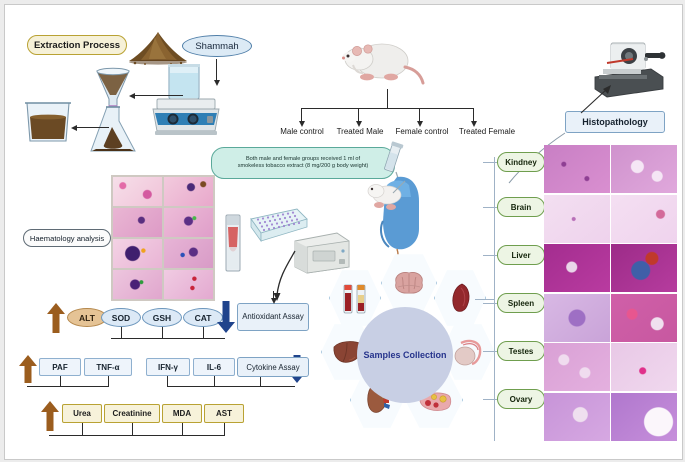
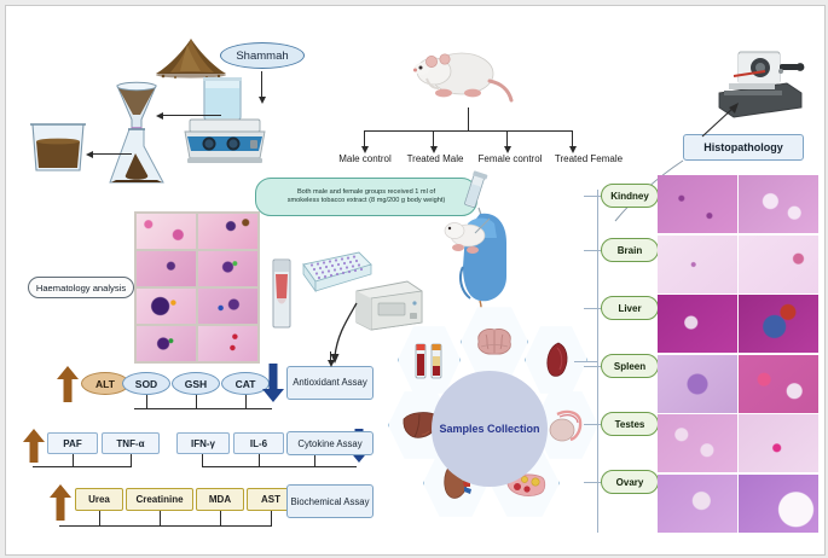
- Extraction Process
  Shammah
  Male control
  Treated Male
  Female control
  Treated Female
  Haematology analysis
  ALT
  SOD
  GSH
  CAT
  Antioxidant Assay
  PAF
  TNF-α
  IFN-γ
  IL-6
  Cytokine Assay
  Urea
  Creatinine
  MDA
  AST
+ Biochemical Assay
  Samples Collection
  Histopathology
  Kindney
  Brain
  Liver
  Spleen
  Testes
  Ovary
